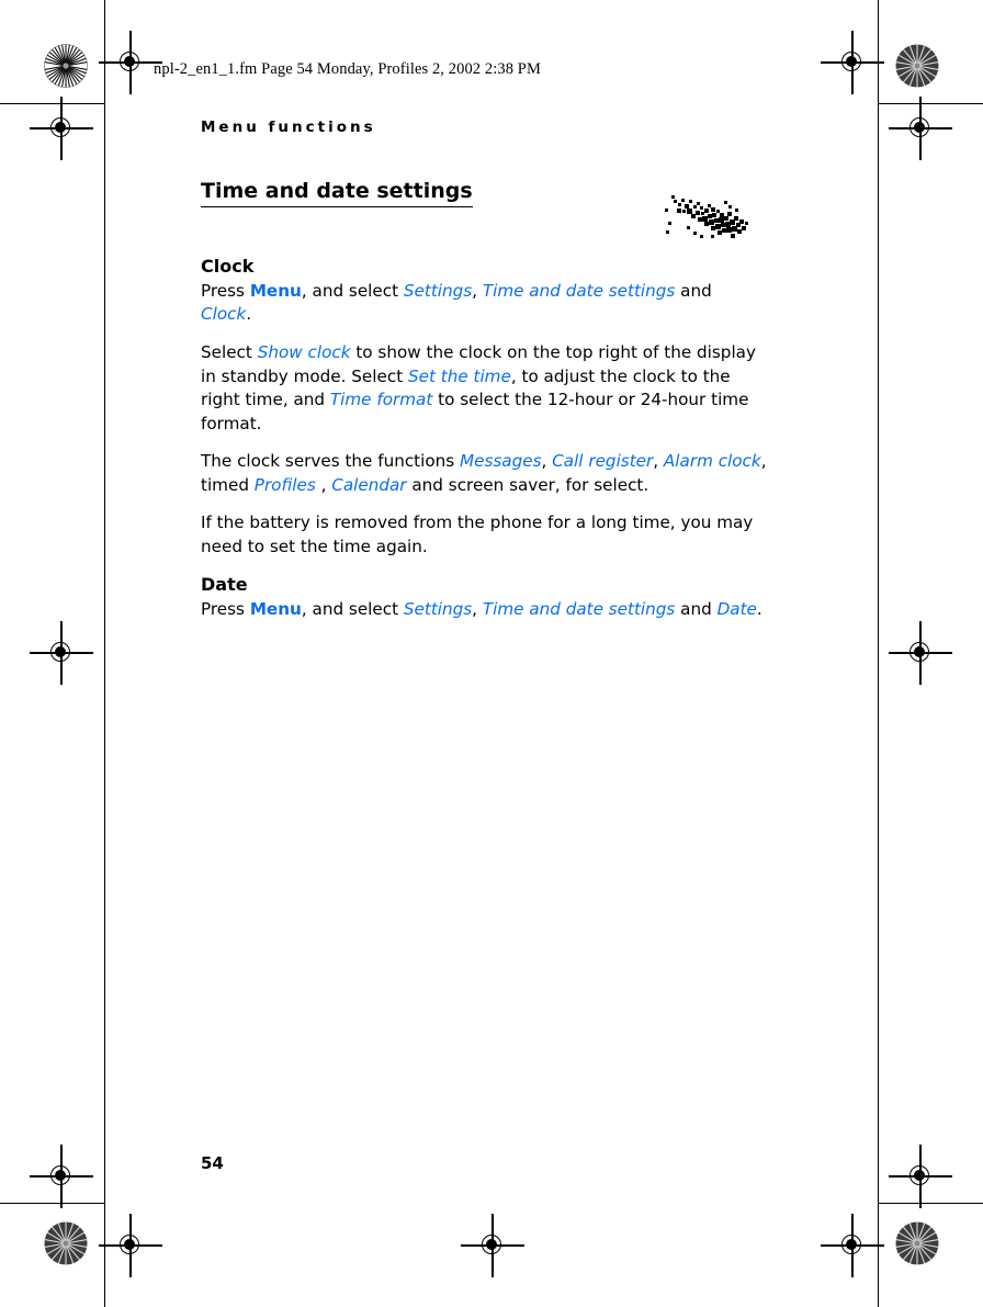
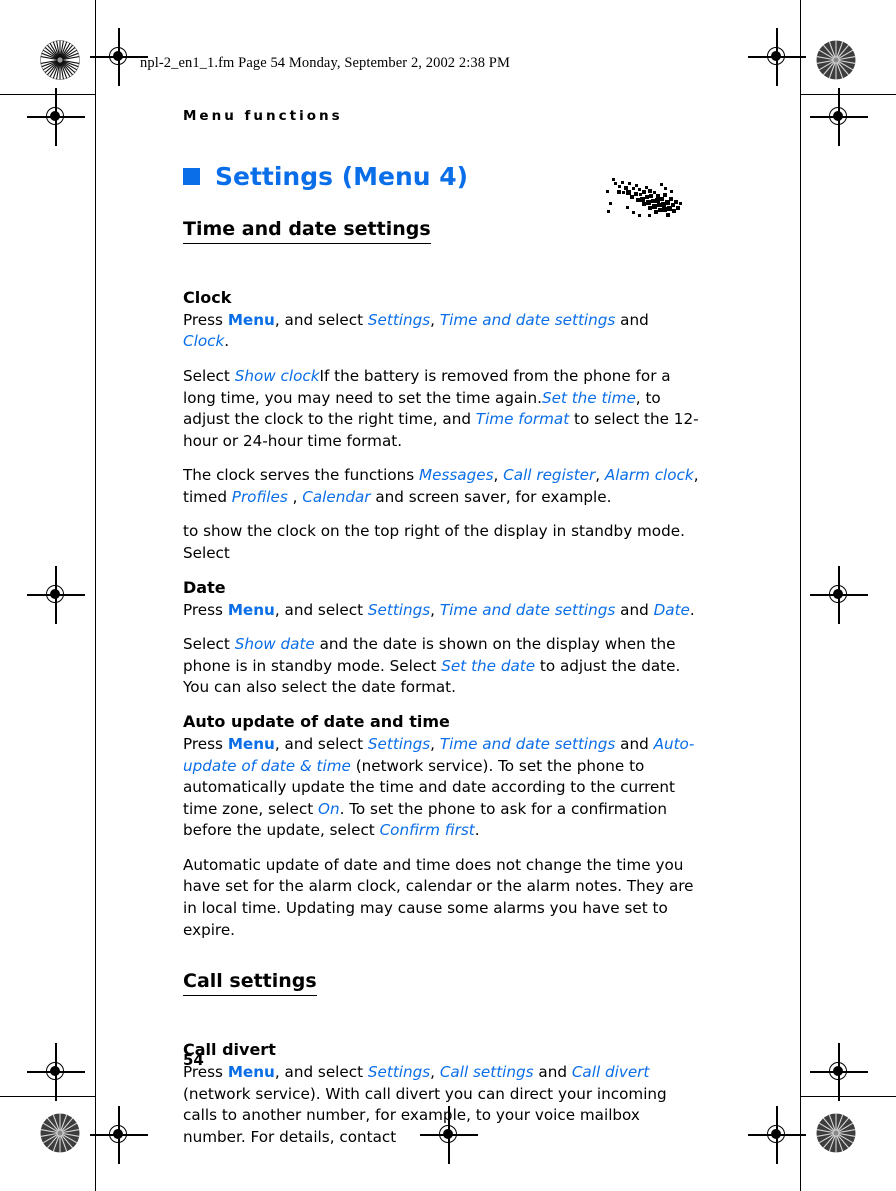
- npl-2_en1_1.fm Page 54 Monday, Profiles 2, 2002 2:38 PM
+ npl-2_en1_1.fm Page 54 Monday, September 2, 2002 2:38 PM
  Menu functions
+ Settings (Menu 4)
  Time and date settings
  Clock
  Press Menu, and select Settings, Time and date settings and Clock.
- Select Show clock to show the clock on the top right of the display in standby mode. Select Set the time, to adjust the clock to the right time, and Time format to select the 12-hour or 24-hour time format.
+ Select Show clockIf the battery is removed from the phone for a long time, you may need to set the time again.Set the time, to adjust the clock to the right time, and Time format to select the 12-hour or 24-hour time format.
- The clock serves the functions Messages, Call register, Alarm clock, timed Profiles , Calendar and screen saver, for select.
+ The clock serves the functions Messages, Call register, Alarm clock, timed Profiles , Calendar and screen saver, for example.
- If the battery is removed from the phone for a long time, you may need to set the time again.
+ to show the clock on the top right of the display in standby mode. Select
  Date
  Press Menu, and select Settings, Time and date settings and Date.
+ Select Show date and the date is shown on the display when the phone is in standby mode. Select Set the date to adjust the date. You can also select the date format.
+ Auto update of date and time
+ Press Menu, and select Settings, Time and date settings and Auto-update of date & time (network service). To set the phone to automatically update the time and date according to the current time zone, select On. To set the phone to ask for a confirmation before the update, select Confirm first.
+ Automatic update of date and time does not change the time you have set for the alarm clock, calendar or the alarm notes. They are in local time. Updating may cause some alarms you have set to expire.
+ Call settings
+ Call divert
+ Press Menu, and select Settings, Call settings and Call divert (network service). With call divert you can direct your incoming calls to another number, for example, to your voice mailbox number. For details, contact
  54
